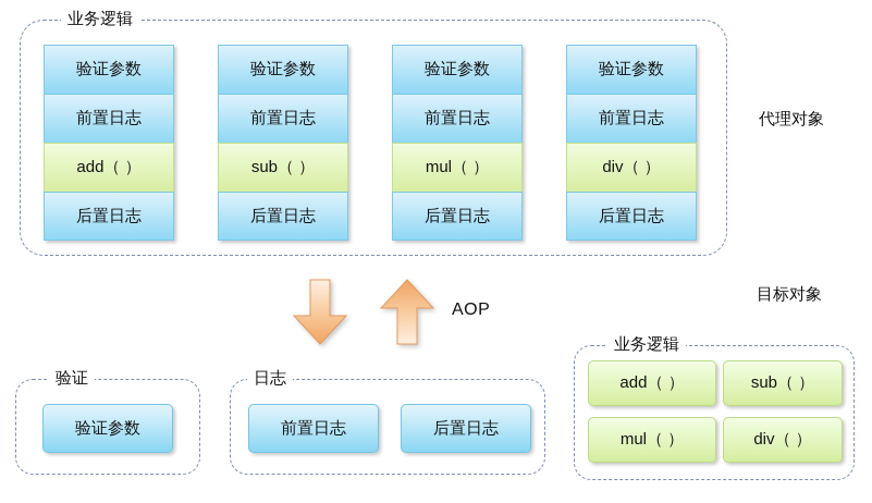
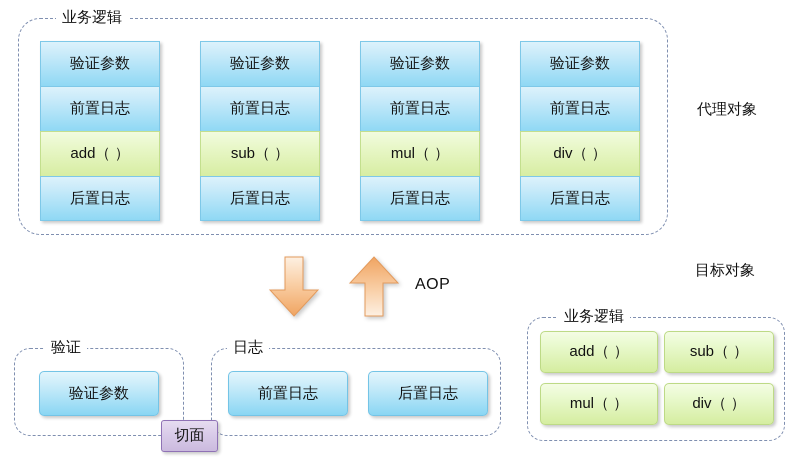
  业务逻辑
  代理对象
  验证参数
  前置日志
  add（ ）
  后置日志
  验证参数
  前置日志
  sub（ ）
  后置日志
  验证参数
  前置日志
  mul（ ）
  后置日志
  验证参数
  前置日志
  div（ ）
  后置日志
  AOP
  验证
  验证参数
  日志
  前置日志
  后置日志
+ 切面
  目标对象
  业务逻辑
  add（ ）
  sub（ ）
  mul（ ）
  div（ ）
